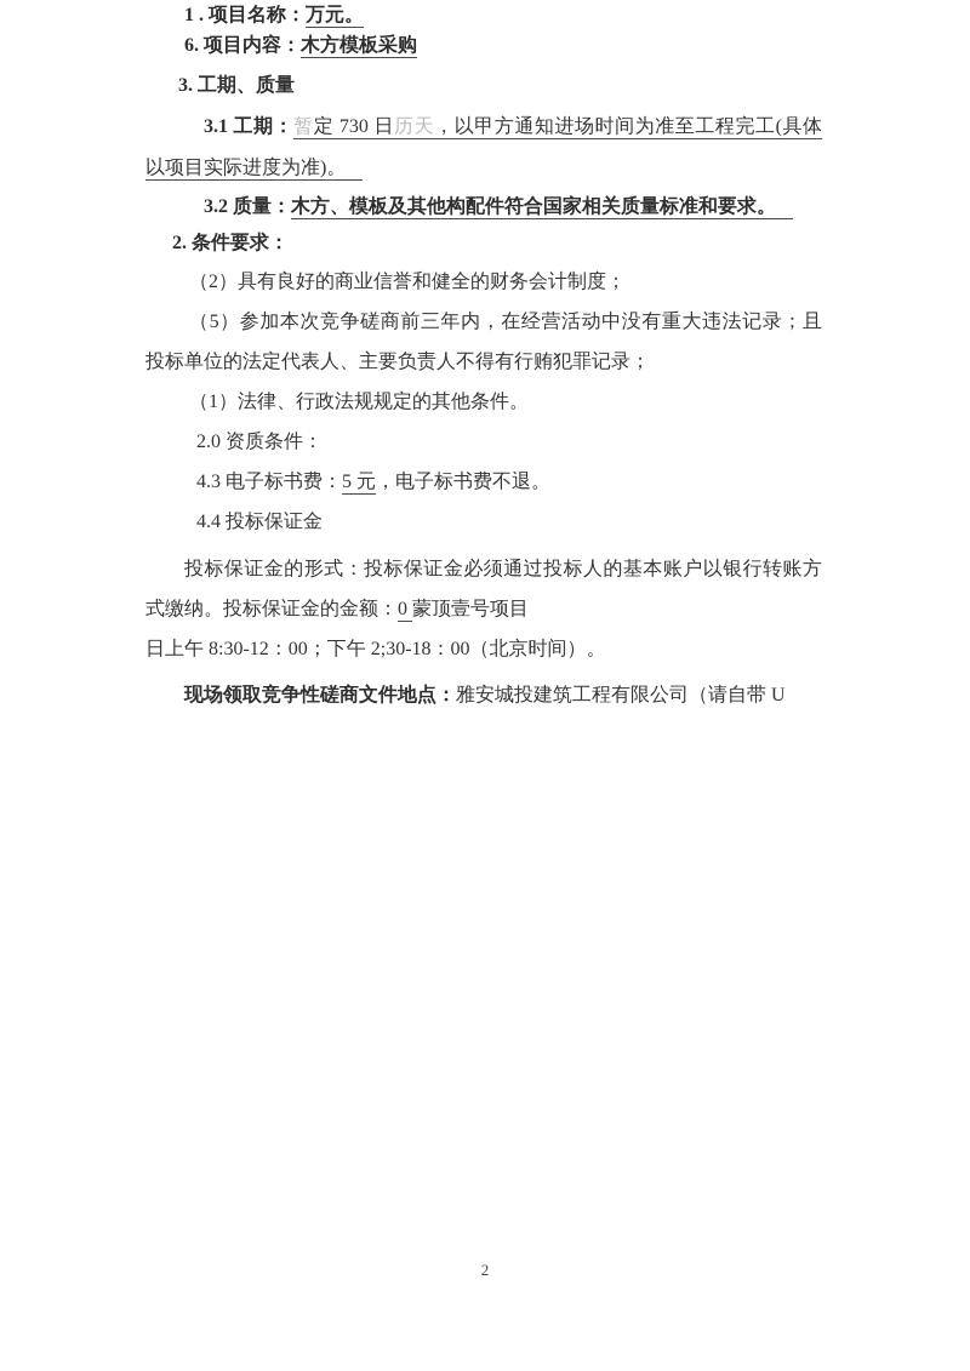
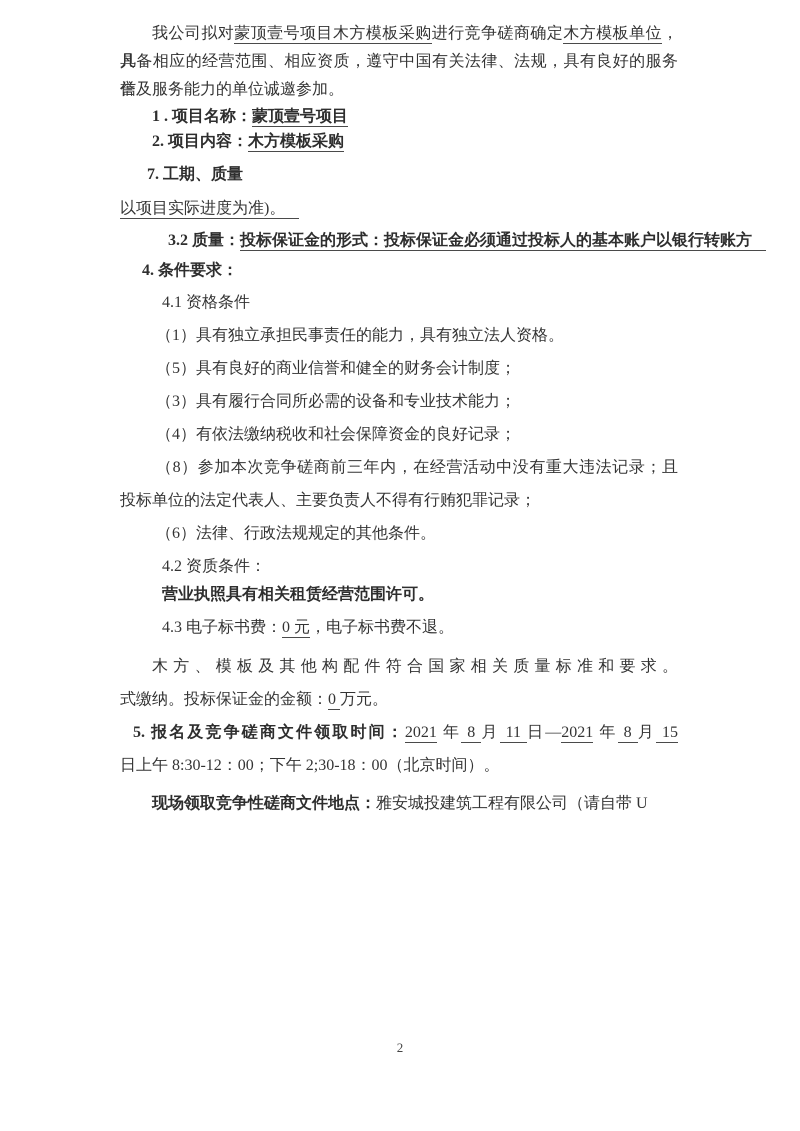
+ 我公司拟对蒙顶壹号项目木方模板采购进行竞争磋商确定木方模板单位，凡
+ 具备相应的经营范围、相应资质，遵守中国有关法律、法规，具有良好的服务信
+ 誉及服务能力的单位诚邀参加。
- 1 . 项目名称：万元。
+ 1 . 项目名称：蒙顶壹号项目
- 6. 项目内容：木方模板采购
+ 2. 项目内容：木方模板采购
- 3. 工期、质量
+ 7. 工期、质量
- 3.1 工期：暂定 730 日历天，以甲方通知进场时间为准至工程完工(具体
  以项目实际进度为准)。
- 3.2 质量：木方、模板及其他构配件符合国家相关质量标准和要求。
+ 3.2 质量：投标保证金的形式：投标保证金必须通过投标人的基本账户以银行转账方
- 2. 条件要求：
+ 4. 条件要求：
+ 4.1 资格条件
+ （1）具有独立承担民事责任的能力，具有独立法人资格。
- （2）具有良好的商业信誉和健全的财务会计制度；
+ （5）具有良好的商业信誉和健全的财务会计制度；
+ （3）具有履行合同所必需的设备和专业技术能力；
+ （4）有依法缴纳税收和社会保障资金的良好记录；
- （5）参加本次竞争磋商前三年内，在经营活动中没有重大违法记录；且
+ （8）参加本次竞争磋商前三年内，在经营活动中没有重大违法记录；且
  投标单位的法定代表人、主要负责人不得有行贿犯罪记录；
- （1）法律、行政法规规定的其他条件。
+ （6）法律、行政法规规定的其他条件。
- 2.0 资质条件：
+ 4.2 资质条件：
+ 营业执照具有相关租赁经营范围许可。
- 4.3 电子标书费：5 元，电子标书费不退。
+ 4.3 电子标书费：0 元，电子标书费不退。
- 4.4 投标保证金
- 投标保证金的形式：投标保证金必须通过投标人的基本账户以银行转账方
+ 木方、模板及其他构配件符合国家相关质量标准和要求。
- 式缴纳。投标保证金的金额：0 蒙顶壹号项目
+ 式缴纳。投标保证金的金额：0 万元。
+ 5. 报名及竞争磋商文件领取时间：2021 年 8 月 11 日—2021 年 8 月 15
  日上午 8:30-12：00；下午 2;30-18：00（北京时间）。
  现场领取竞争性磋商文件地点：雅安城投建筑工程有限公司（请自带 U
  2
